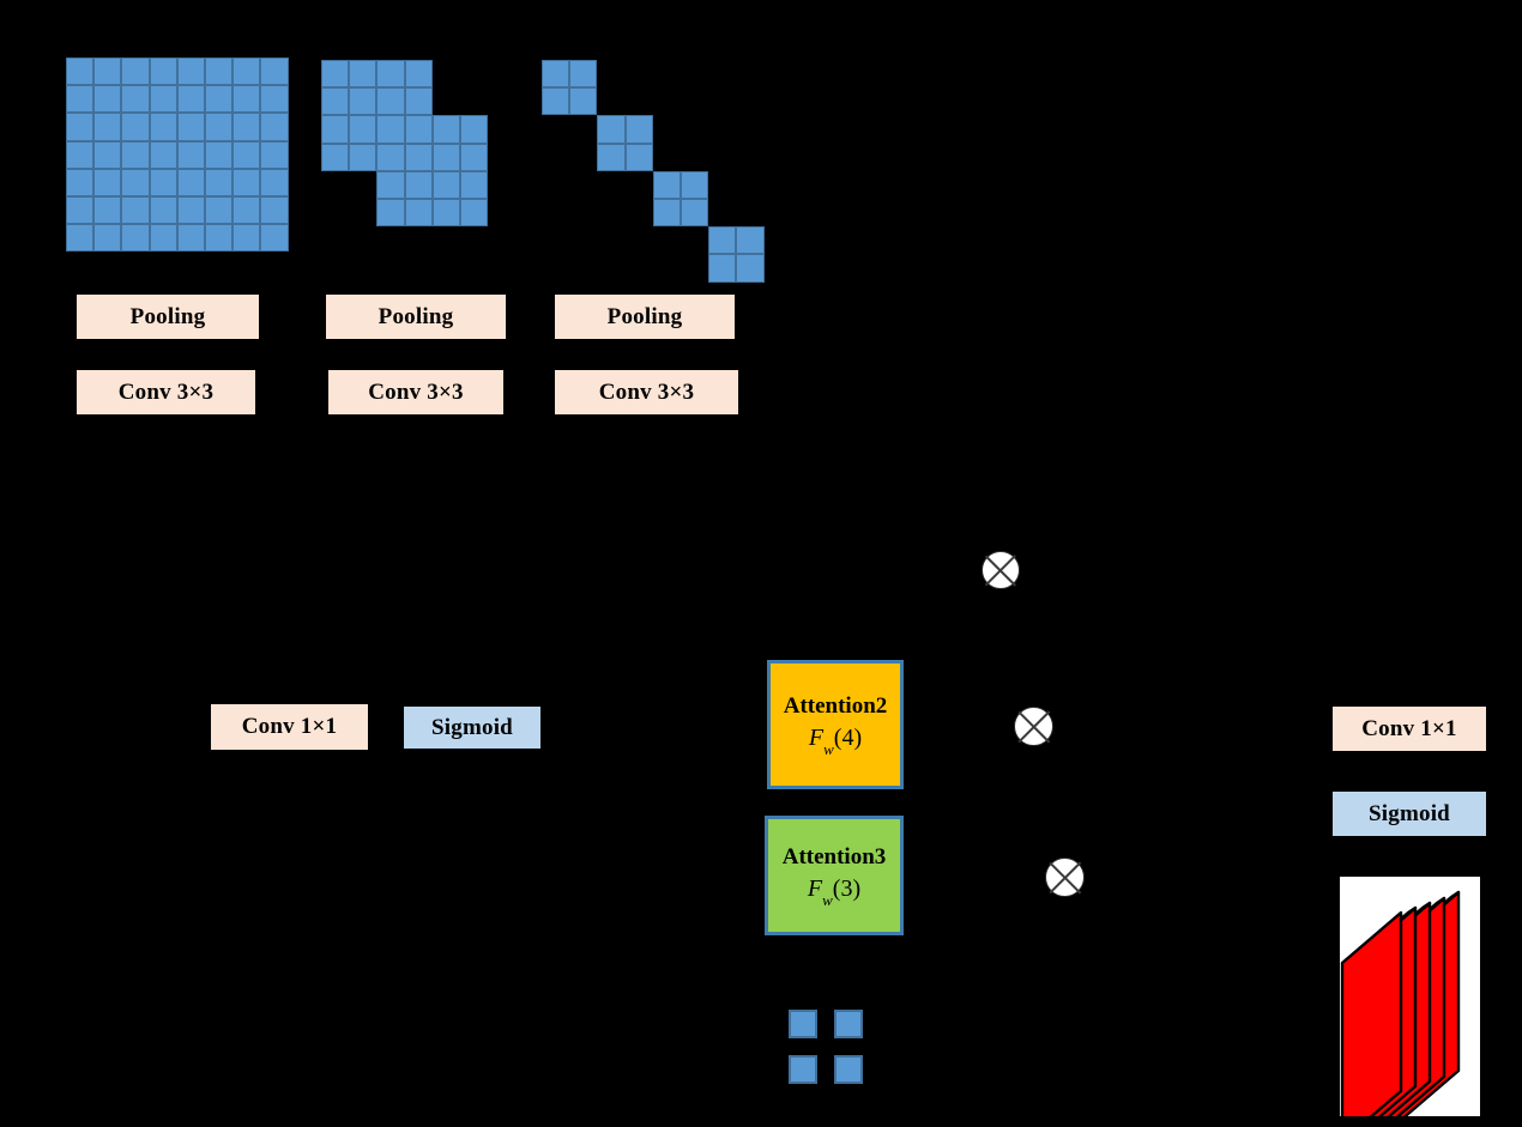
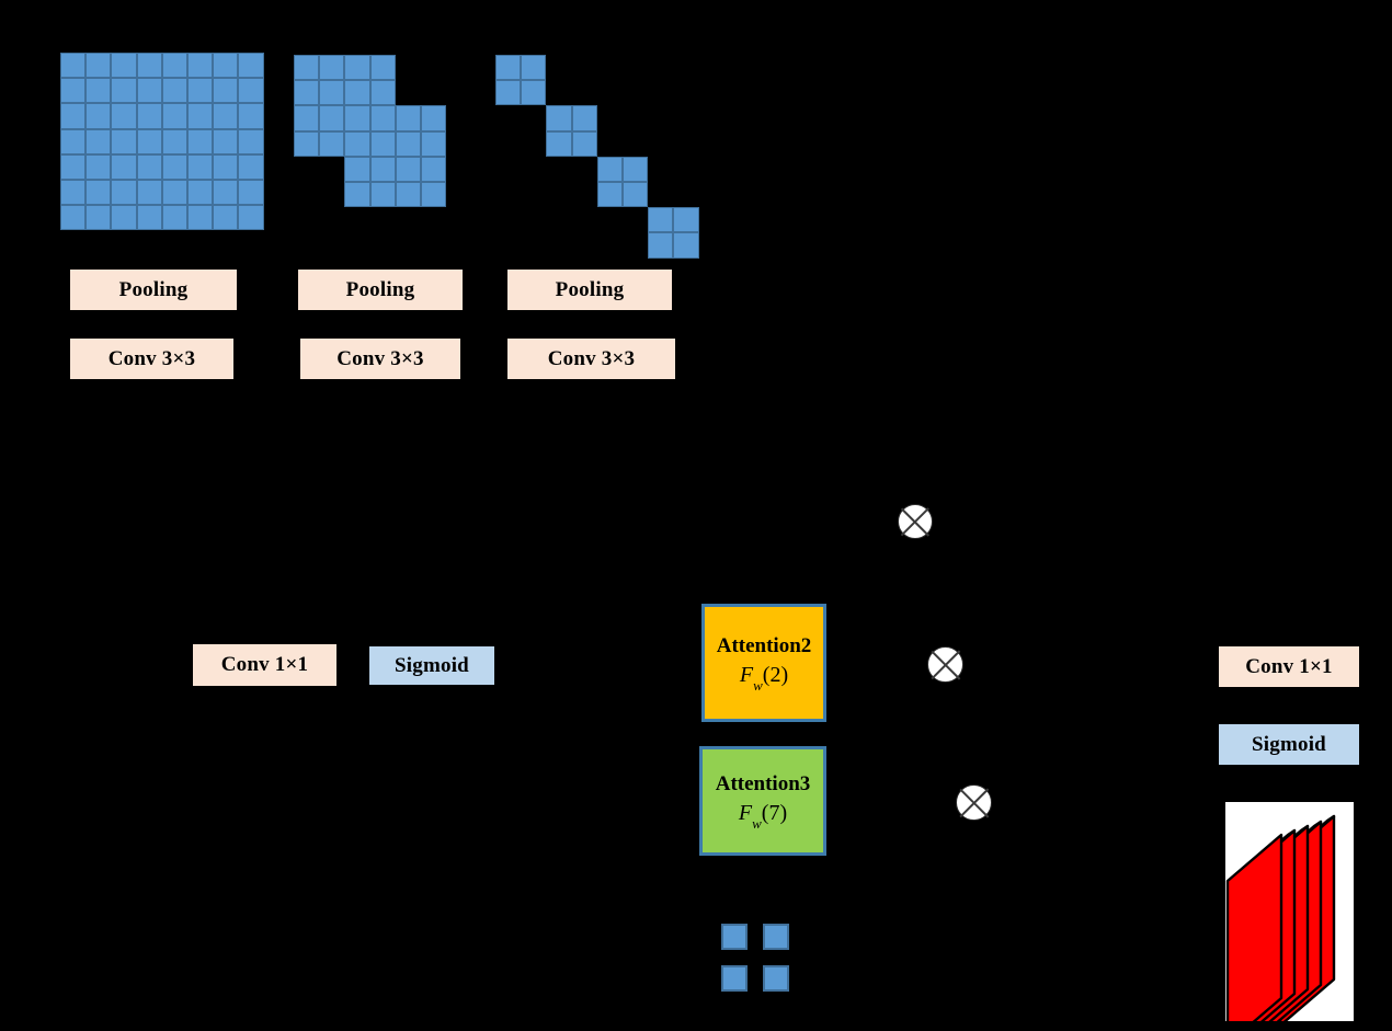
  Pooling
  Pooling
  Pooling
  Conv 3×3
  Conv 3×3
  Conv 3×3
  Conv 1×1
  Sigmoid
  Attention2
- Fw(4)
+ Fw(2)
  Attention3
- Fw(3)
+ Fw(7)
  Conv 1×1
  Sigmoid
